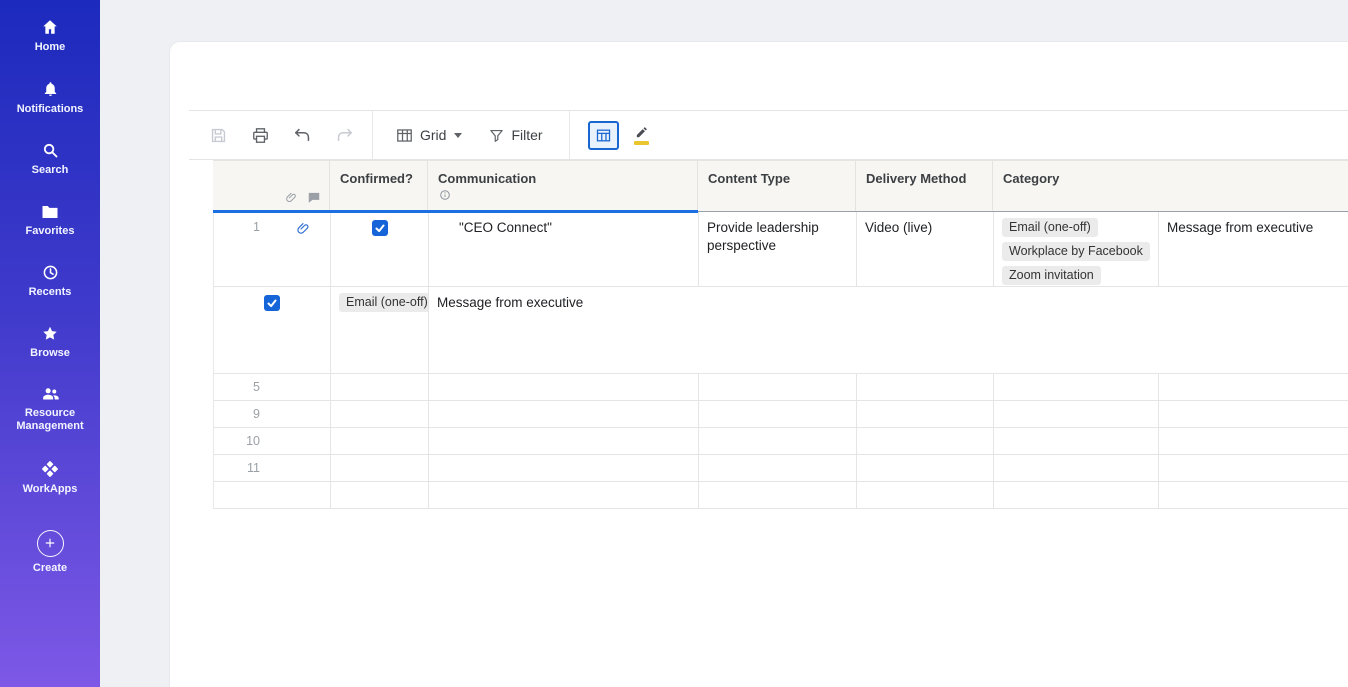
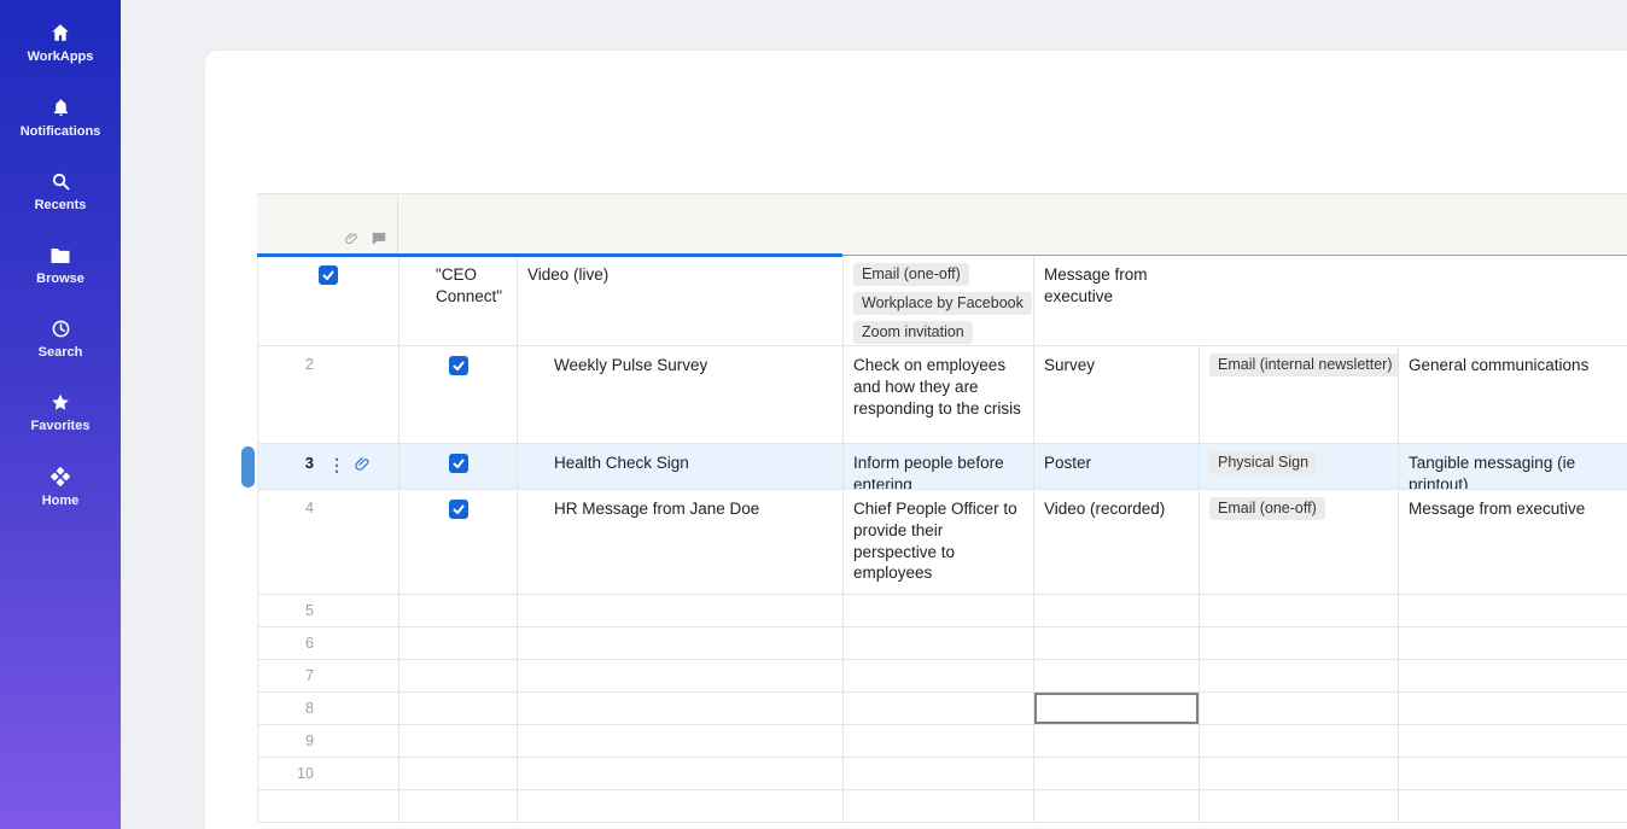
- Home
+ WorkApps
  Notifications
- Search
+ Recents
- Favorites
+ Browse
- Recents
+ Search
- Browse
+ Favorites
- Resource Management
- WorkApps
+ Home
- Create
- Grid
- Filter
- Confirmed?
- Communication
- Content Type
- Delivery Method
- Category
- 1
  "CEO Connect"
- Provide leadership perspective
  Video (live)
  Email (one-off)
  Workplace by Facebook
  Zoom invitation
  Message from executive
+ 2
+ Weekly Pulse Survey
+ Check on employees and how they are responding to the crisis
+ Survey
+ Email (internal newsletter)
+ General communications
+ 3
+ ⋮
+ Health Check Sign
+ Inform people before entering
+ Poster
+ Physical Sign
+ Tangible messaging (ie printout)
+ 4
+ HR Message from Jane Doe
+ Chief People Officer to provide their perspective to employees
+ Video (recorded)
  Email (one-off)
  Message from executive
  5
+ 6
+ 7
+ 8
  9
  10
- 11
